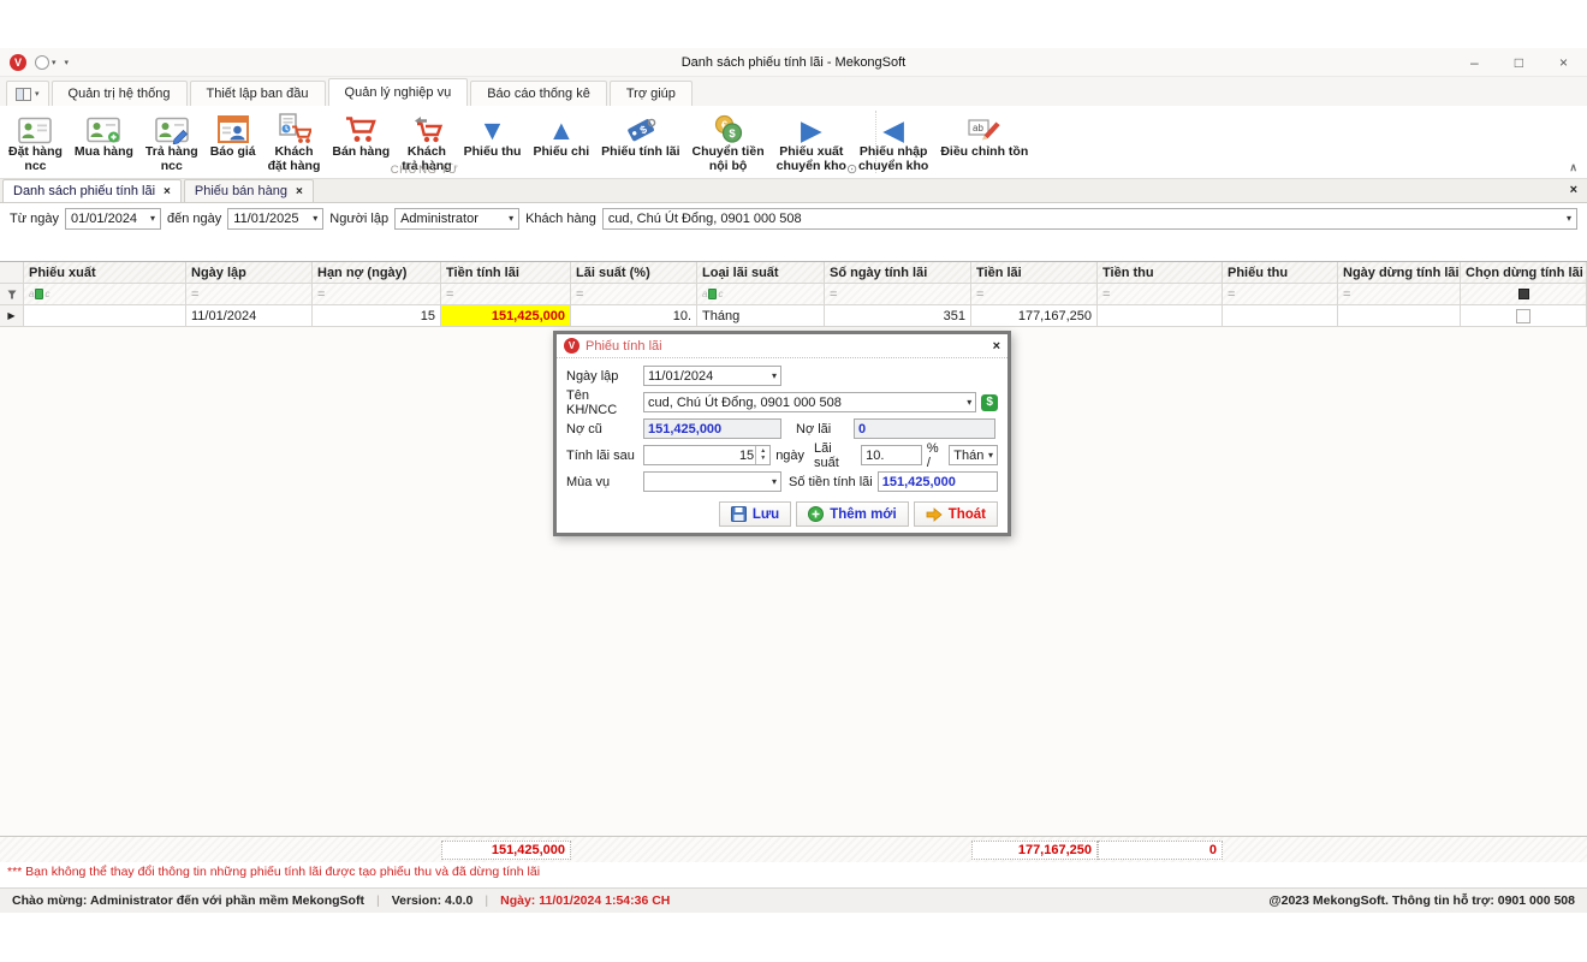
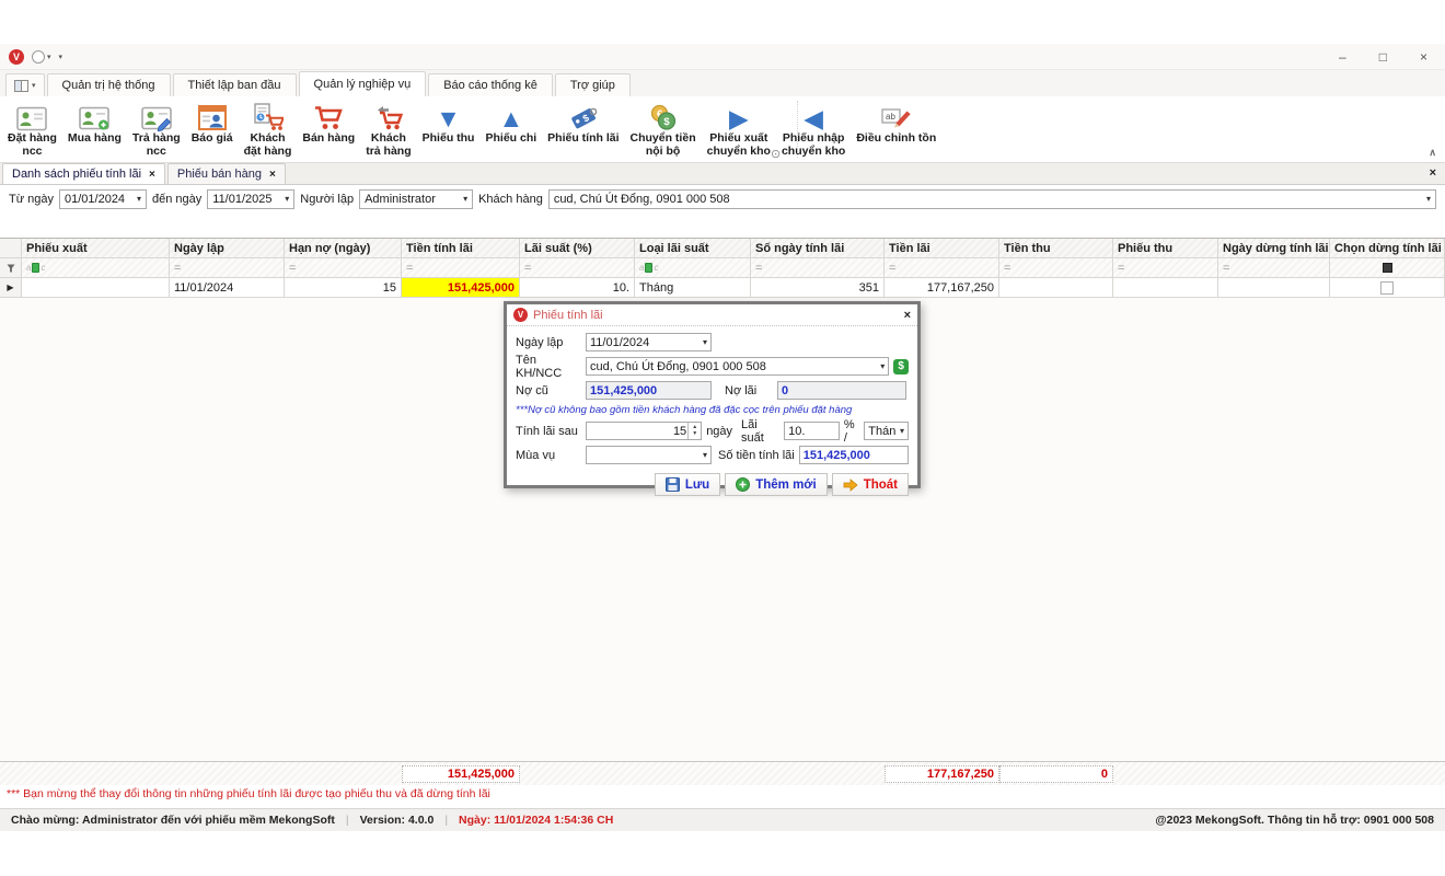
  V
- Danh sách phiếu tính lãi - MekongSoft
  –
  □
  ×
  Quản trị hệ thống
  Thiết lập ban đầu
  Quản lý nghiệp vụ
  Báo cáo thống kê
  Trợ giúp
  Đặt hàng
  ncc
  Mua hàng
  Trả hàng
  ncc
  Báo giá
  Khách
  đặt hàng
  Bán hàng
  Khách
  trả hàng
  ▼
  Phiếu thu
  ▲
  Phiếu chi
  Phiếu tính lãi
  €
  $
  Chuyển tiền
  nội bộ
  ▶
  Phiếu xuất
  chuyển kho
  ◀
  Phiếu nhập
  chuyển kho
  ab
  Điều chỉnh tồn
- CHỨNG TỪ
  ⊙
  ∧
  Danh sách phiếu tính lãi
  ×
  Phiếu bán hàng
  ×
  ×
  Từ ngày
  01/01/2024
  ▾
  đến ngày
  11/01/2025
  ▾
  Người lập
  Administrator
  ▾
  Khách hàng
  cud, Chú Út Đổng, 0901 000 508
  ▾
  Phiếu xuất
  Ngày lập
  Hạn nợ (ngày)
  Tiền tính lãi
  Lãi suất (%)
  Loại lãi suất
  Số ngày tính lãi
  Tiền lãi
  Tiền thu
  Phiếu thu
  Ngày dừng tính lãi
  Chọn dừng tính lãi
  a
  c
  =
  =
  =
  =
  a
  c
  =
  =
  =
  =
  =
  ▶
  11/01/2024
  15
  151,425,000
  10.
  Tháng
  351
  177,167,250
  151,425,000
  177,167,250
  0
  V
  Phiếu tính lãi
  ×
  Ngày lập
  11/01/2024
  ▾
  Tên KH/NCC
  cud, Chú Út Đổng, 0901 000 508
  ▾
  $
  Nợ cũ
  151,425,000
  Nợ lãi
  0
+ ***Nợ cũ không bao gồm tiền khách hàng đã đặc cọc trên phiếu đặt hàng
  Tính lãi sau
  15
  ngày
  Lãi suất
  10.
  % /
  Thán
  ▾
  Mùa vụ
  ▾
  Số tiền tính lãi
  151,425,000
  Lưu
  Thêm mới
  Thoát
- *** Bạn không thể thay đổi thông tin những phiếu tính lãi được tạo phiếu thu và đã dừng tính lãi
+ *** Bạn mừng thể thay đổi thông tin những phiếu tính lãi được tạo phiếu thu và đã dừng tính lãi
- Chào mừng: Administrator đến với phần mềm MekongSoft
+ Chào mừng: Administrator đến với phiếu mềm MekongSoft
  |
  Version: 4.0.0
  |
  Ngày: 11/01/2024 1:54:36 CH
  @2023 MekongSoft. Thông tin hỗ trợ: 0901 000 508
